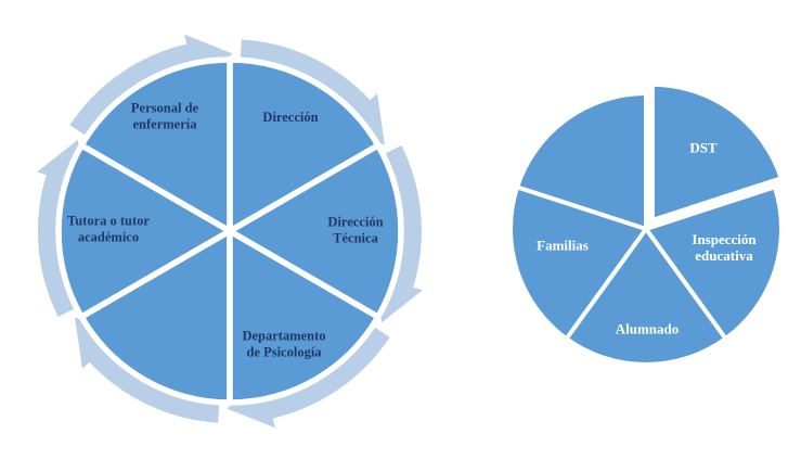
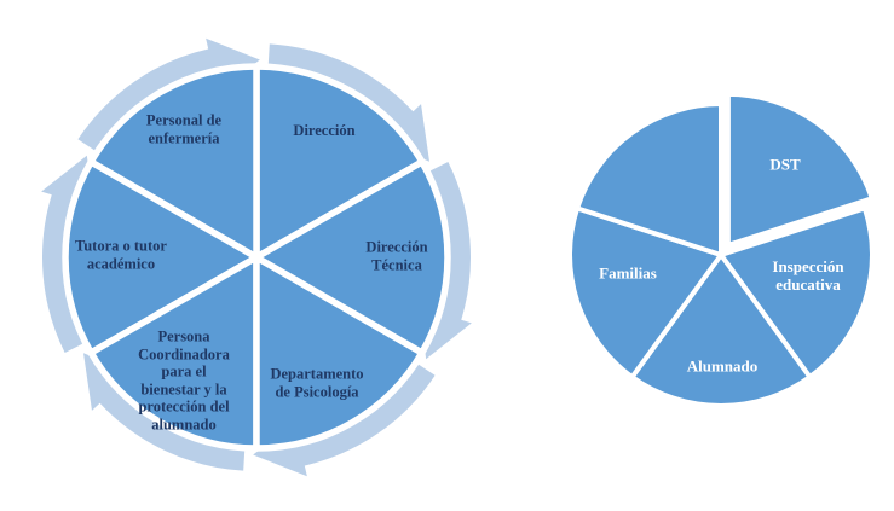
  Dirección
  Personal de
  enfermería
  Tutora o tutor
  académico
+ Persona
+ Coordinadora
+ para el
+ bienestar y la
+ protección del
+ alumnado
  Departamento
  de Psicología
  Dirección
  Técnica
  DST
  Inspección
  educativa
  Alumnado
  Familias
